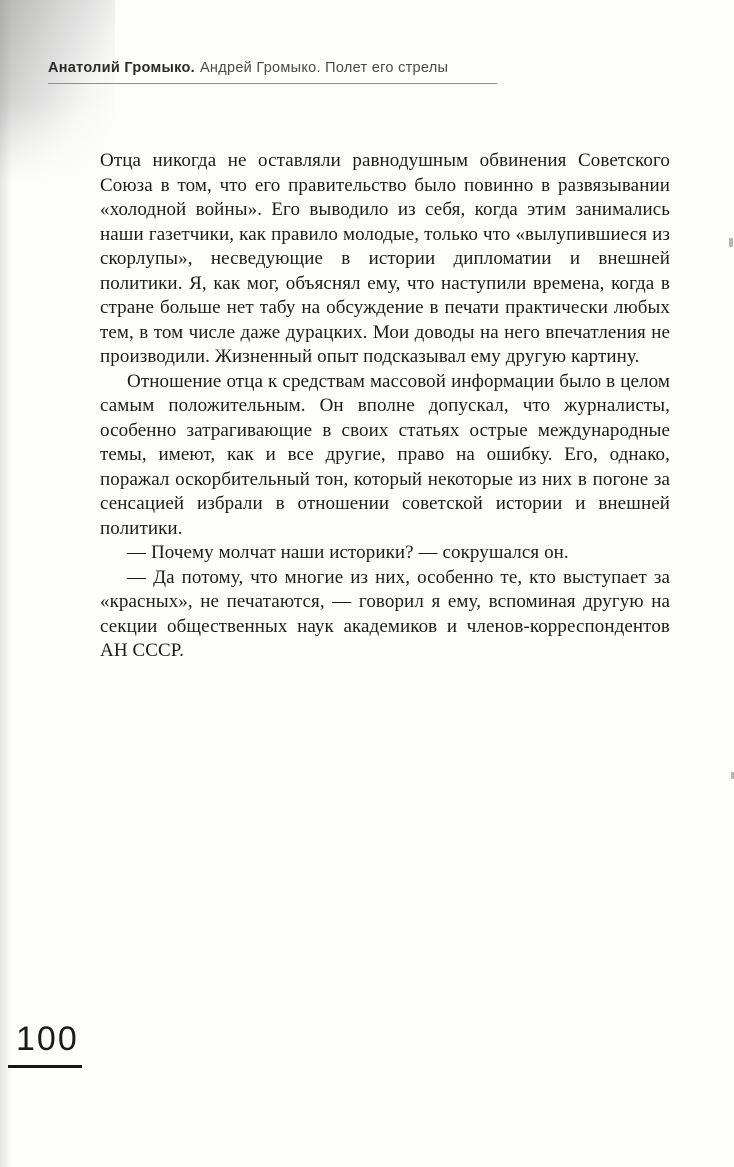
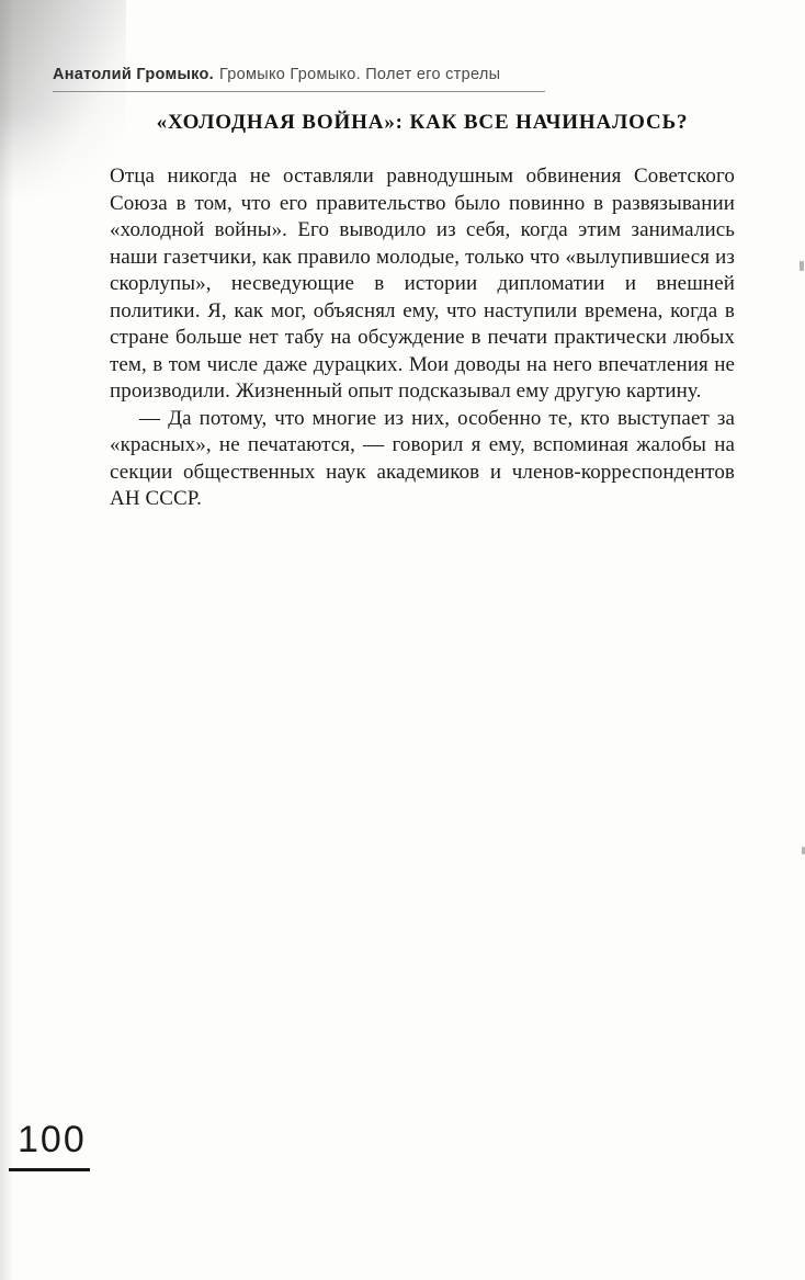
- Анатолий Громыко. Андрей Громыко. Полет его стрелы
+ Анатолий Громыко. Громыко Громыко. Полет его стрелы
+ «ХОЛОДНАЯ ВОЙНА»: КАК ВСЕ НАЧИНАЛОСЬ?
  Отца никогда не оставляли равнодушным обвинения Советского Союза в том, что его правительство было повинно в развязывании «холодной войны». Его выводило из себя, когда этим занимались наши газетчики, как правило молодые, только что «вылупившиеся из скорлупы», несведующие в истории дипломатии и внешней политики. Я, как мог, объяснял ему, что наступили времена, когда в стране больше нет табу на обсуждение в печати практически любых тем, в том числе даже дурацких. Мои доводы на него впечатления не производили. Жизненный опыт подсказывал ему другую картину.
- Отношение отца к средствам массовой информации было в целом самым положительным. Он вполне допускал, что журналисты, особенно затрагивающие в своих статьях острые международные темы, имеют, как и все другие, право на ошибку. Его, однако, поражал оскорбительный тон, который некоторые из них в погоне за сенсацией избрали в отношении советской истории и внешней политики.
- — Почему молчат наши историки? — сокрушался он.
- — Да потому, что многие из них, особенно те, кто выступает за «красных», не печатаются, — говорил я ему, вспоминая другую на секции общественных наук академиков и членов-корреспондентов АН СССР.
+ — Да потому, что многие из них, особенно те, кто выступает за «красных», не печатаются, — говорил я ему, вспоминая жалобы на секции общественных наук академиков и членов-корреспондентов АН СССР.
  100
